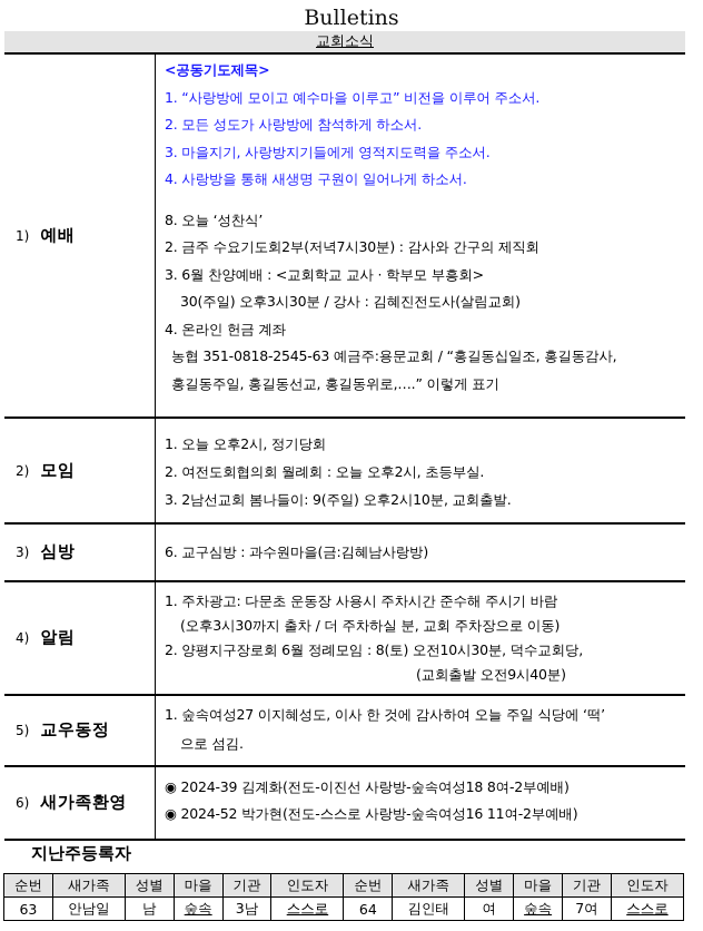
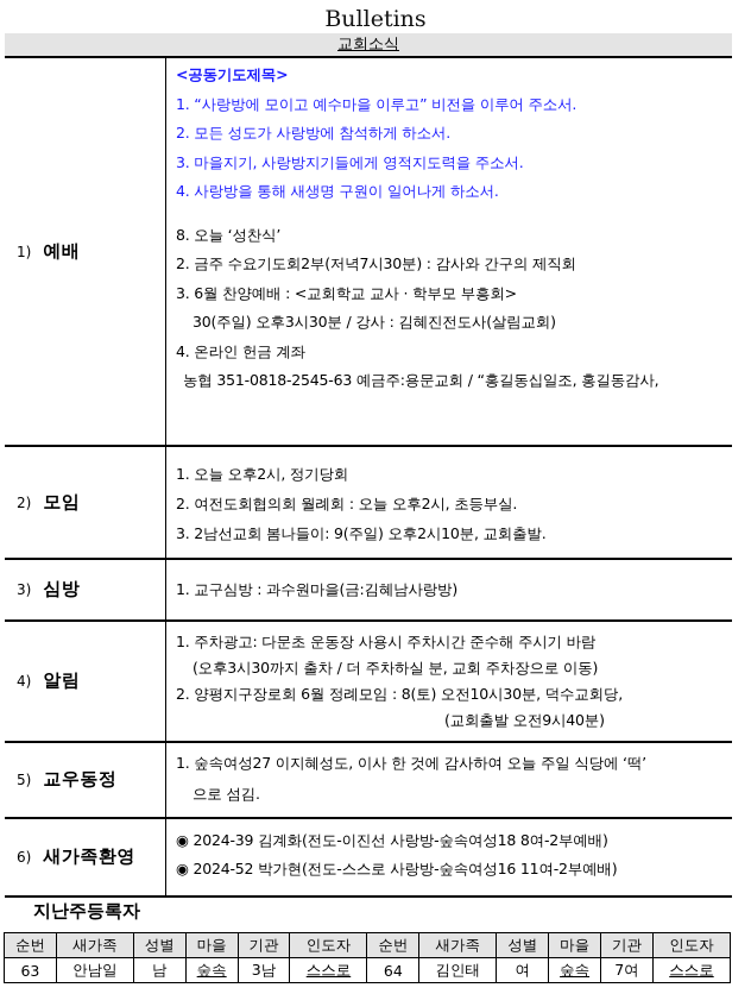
  Bulletins
  교회소식
  1)
  예배
  <공동기도제목>
  1. “사랑방에 모이고 예수마을 이루고” 비전을 이루어 주소서.
  2. 모든 성도가 사랑방에 참석하게 하소서.
  3. 마을지기, 사랑방지기들에게 영적지도력을 주소서.
  4. 사랑방을 통해 새생명 구원이 일어나게 하소서.
  8. 오늘 ‘성찬식’
  2. 금주 수요기도회2부(저녁7시30분) : 감사와 간구의 제직회
  3. 6월 찬양예배 : <교회학교 교사 · 학부모 부흥회>
  30(주일) 오후3시30분 / 강사 : 김혜진전도사(살림교회)
  4. 온라인 헌금 계좌
  농협 351-0818-2545-63 예금주:용문교회 / “홍길동십일조, 홍길동감사,
- 홍길동주일, 홍길동선교, 홍길동위로,….” 이렇게 표기
  2)
  모임
  1. 오늘 오후2시, 정기당회
  2. 여전도회협의회 월례회 : 오늘 오후2시, 초등부실.
  3. 2남선교회 봄나들이: 9(주일) 오후2시10분, 교회출발.
  3)
  심방
- 6. 교구심방 : 과수원마을(금:김혜남사랑방)
+ 1. 교구심방 : 과수원마을(금:김혜남사랑방)
  4)
  알림
  1. 주차광고: 다문초 운동장 사용시 주차시간 준수해 주시기 바람
  (오후3시30까지 출차 / 더 주차하실 분, 교회 주차장으로 이동)
  2. 양평지구장로회 6월 정례모임 : 8(토) 오전10시30분, 덕수교회당,
  (교회출발 오전9시40분)
  5)
  교우동정
  1. 숲속여성27 이지혜성도, 이사 한 것에 감사하여 오늘 주일 식당에 ‘떡’
  으로 섬김.
  6)
  새가족환영
  ◉ 2024-39 김계화(전도-이진선 사랑방-숲속여성18 8여-2부예배)
  ◉ 2024-52 박가현(전도-스스로 사랑방-숲속여성16 11여-2부예배)
  지난주등록자
  순번	새가족	성별	마을	기관	인도자	순번	새가족	성별	마을	기관	인도자
  63	안남일	남	숲속	3남	스스로	64	김인태	여	숲속	7여	스스로
